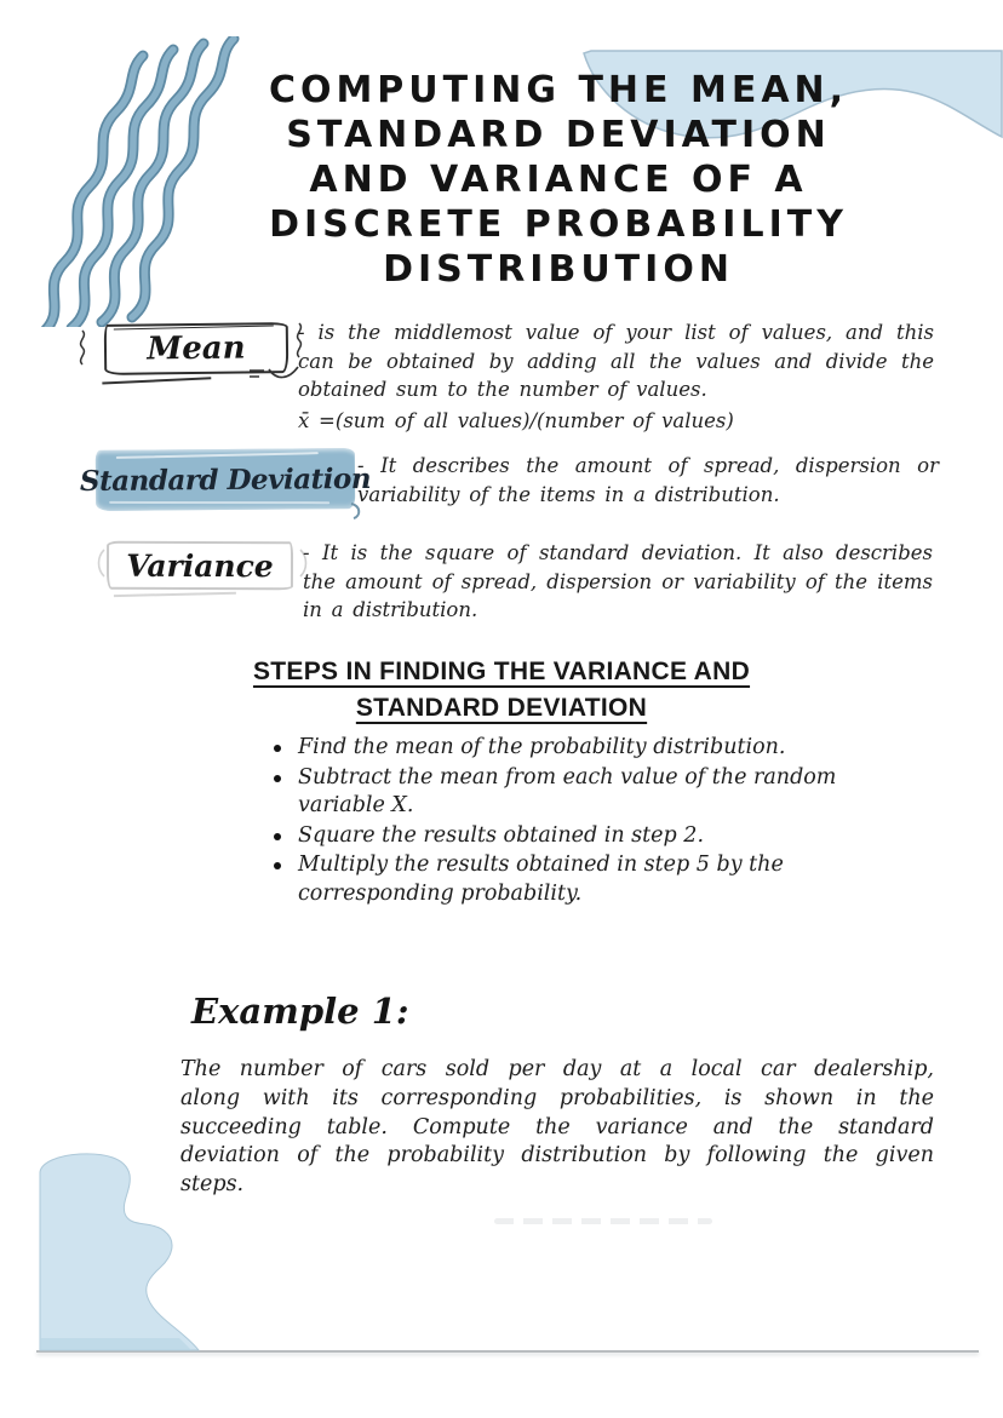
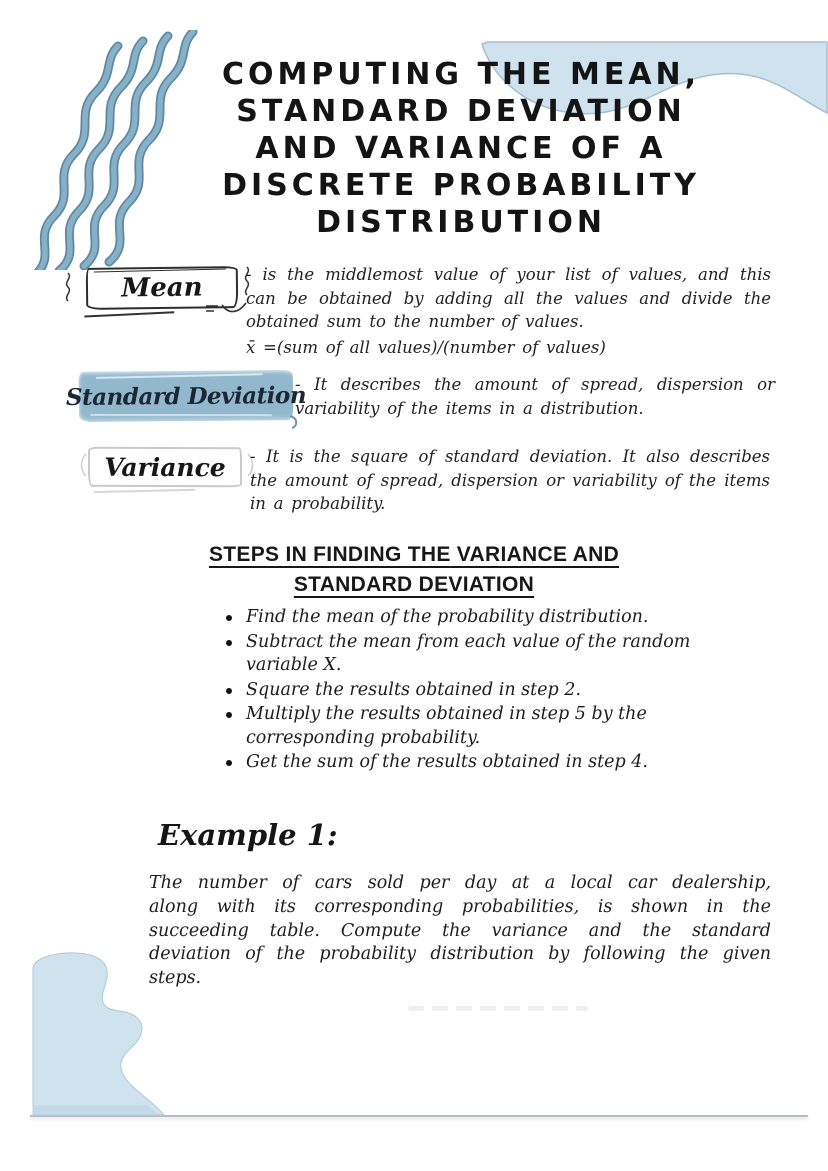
  COMPUTING THE MEAN,
  STANDARD DEVIATION
  AND VARIANCE OF A
  DISCRETE PROBABILITY
  DISTRIBUTION
  Mean
  - is the middlemost value of your list of values, and this can be obtained by adding all the values and divide the obtained sum to the number of values.
  x̄ =(sum of all values)/(number of values)
  Standard Deviation
  - It describes the amount of spread, dispersion or variability of the items in a distribution.
  Variance
- - It is the square of standard deviation. It also describes the amount of spread, dispersion or variability of the items in a distribution.
+ - It is the square of standard deviation. It also describes the amount of spread, dispersion or variability of the items in a probability.
  STEPS IN FINDING THE VARIANCE AND
  STANDARD DEVIATION
  Find the mean of the probability distribution.
  Subtract the mean from each value of the random variable X.
  Square the results obtained in step 2.
  Multiply the results obtained in step 5 by the corresponding probability.
+ Get the sum of the results obtained in step 4.
  Example 1:
  The number of cars sold per day at a local car dealership, along with its corresponding probabilities, is shown in the succeeding table. Compute the variance and the standard deviation of the probability distribution by following the given steps.
